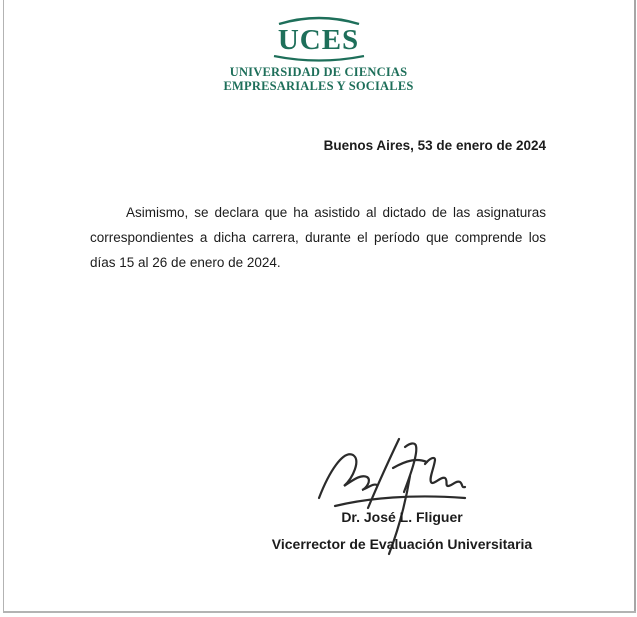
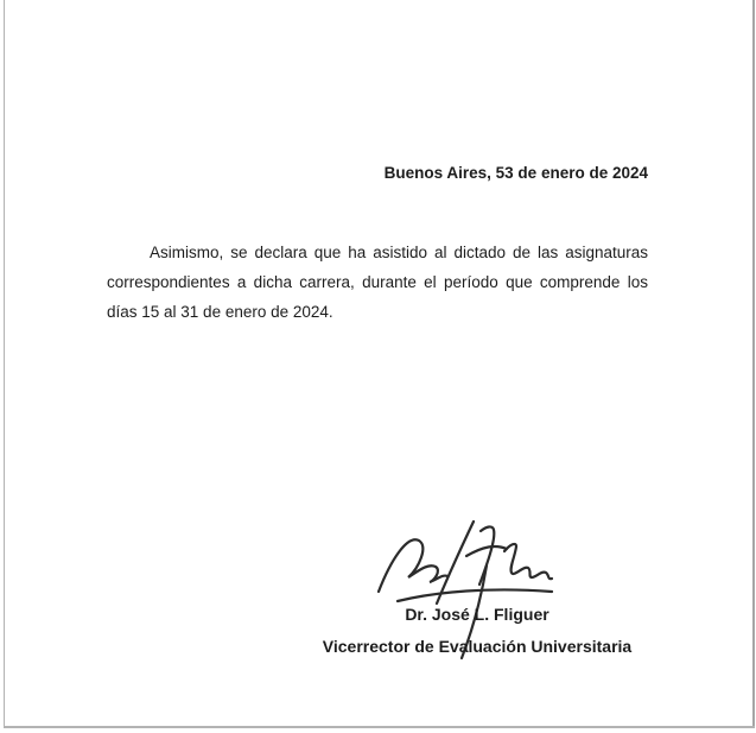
- UCES
- UNIVERSIDAD DE CIENCIAS
- EMPRESARIALES Y SOCIALES
  Buenos Aires, 53 de enero de 2024
- Asimismo, se declara que ha asistido al dictado de las asignaturas correspondientes a dicha carrera, durante el período que comprende los días 15 al 26 de enero de 2024.
+ Asimismo, se declara que ha asistido al dictado de las asignaturas correspondientes a dicha carrera, durante el período que comprende los días 15 al 31 de enero de 2024.
  Dr. José L. Fliguer
  Vicerrector de Evaluación Universitaria
